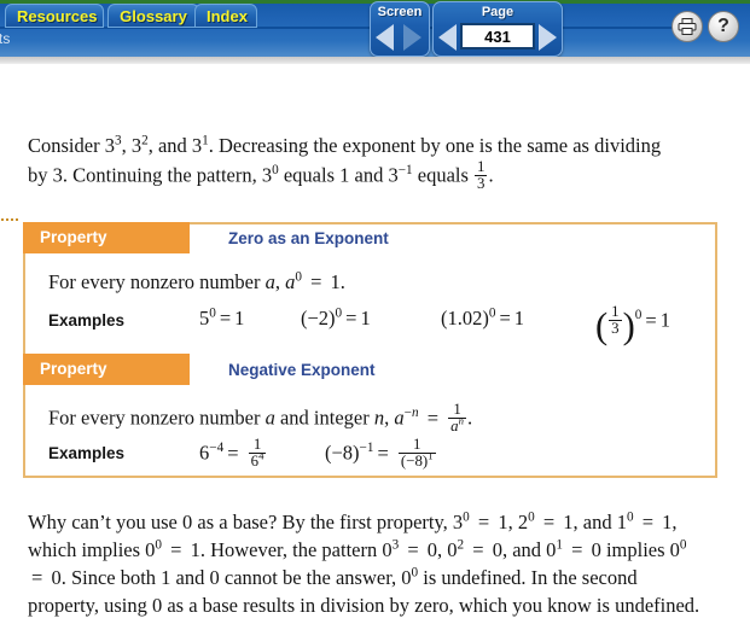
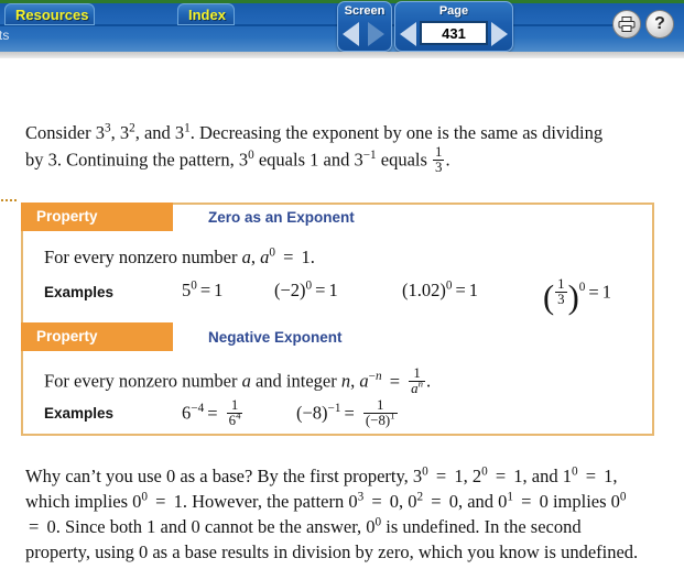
  Resources
- Glossary
  Index
  Screen
  Page
  431
  ?
  Consider 33, 32, and 31. Decreasing the exponent by one is the same as dividing by 3. Continuing the pattern, 30 equals 1 and 3−1 equals
  1
  3
  .
  Property
  Zero as an Exponent
  For every nonzero number a, a0 = 1.
  Examples
  50 = 1
  (−2)0 = 1
  (1.02)0 = 1
  (
  1
  3
  )0 = 1
  Property
  Negative Exponent
  For every nonzero number a and integer n, a−n =
  1
  an
  .
  Examples
  6−4 =
  1
  64
  (−8)−1 =
  1
  (−8)1
  Why can’t you use 0 as a base? By the first property, 30 = 1, 20 = 1, and 10 = 1, which implies 00 = 1. However, the pattern 03 = 0, 02 = 0, and 01 = 0 implies 00 = 0. Since both 1 and 0 cannot be the answer, 00 is undefined. In the second property, using 0 as a base results in division by zero, which you know is undefined.
